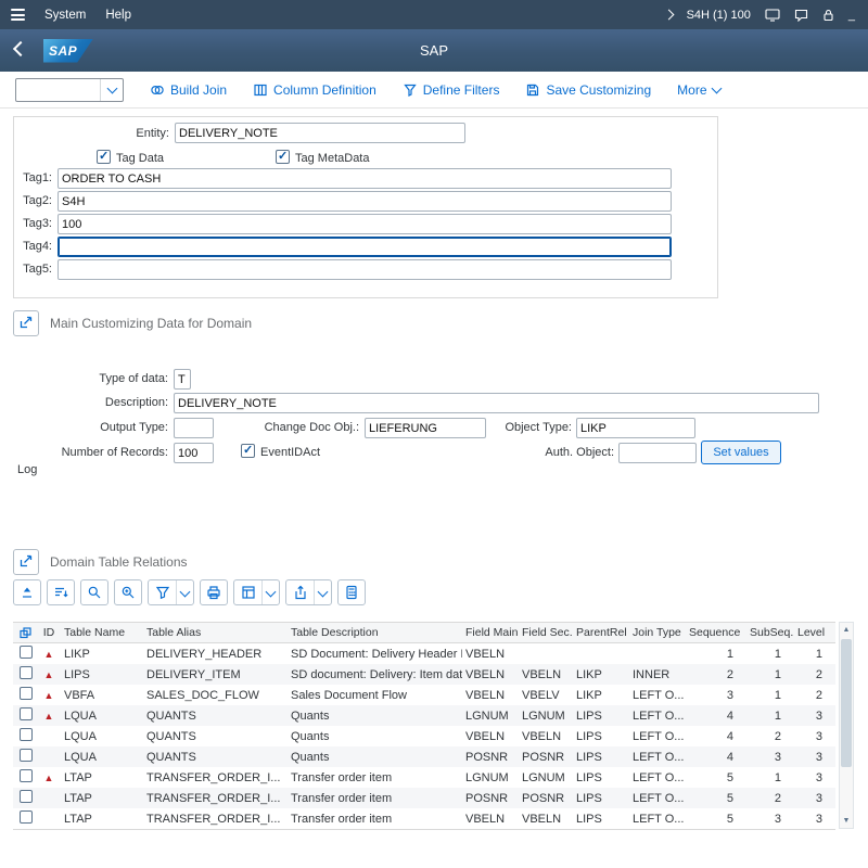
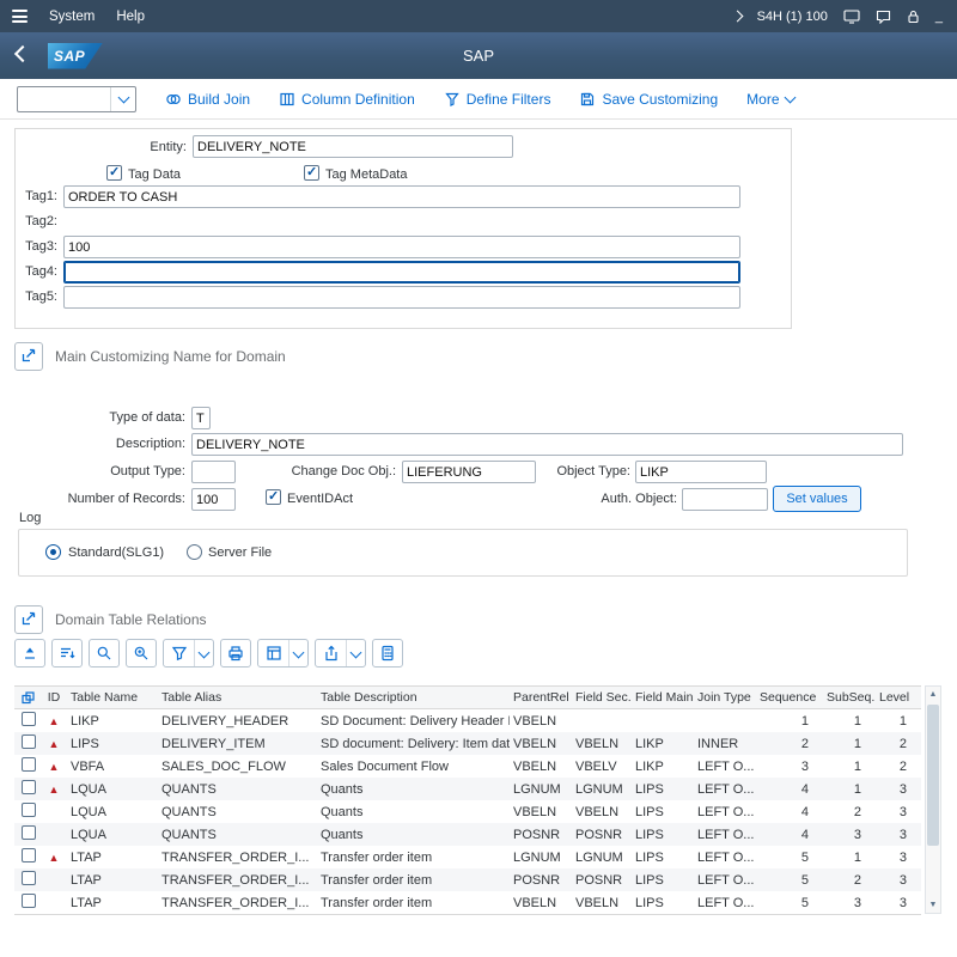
  System
  Help
  S4H (1) 100
  _
  SAP
  SAP
  Build Join
  Column Definition
  Define Filters
  Save Customizing
  More
  Entity:
  DELIVERY_NOTE
  Tag Data
  Tag MetaData
  Tag1:
  ORDER TO CASH
  Tag2:
- S4H
  Tag3:
  100
  Tag4:
  Tag5:
- Main Customizing Data for Domain
+ Main Customizing Name for Domain
  Type of data:
  T
  Description:
  DELIVERY_NOTE
  Output Type:
  Change Doc Obj.:
  LIEFERUNG
  Object Type:
  LIKP
  Number of Records:
  100
  EventIDAct
  Auth. Object:
  Set values
  Log
+ Standard(SLG1)
+ Server File
  Domain Table Relations
  ID
  Table Name
  Table Alias
  Table Description
- Field Main
+ ParentRel
  Field Sec.
- ParentRel
+ Field Main
  Join Type
  Sequence
  SubSeq.
  Level
  ▲
  LIKP
  DELIVERY_HEADER
  SD Document: Delivery Header
  VBELN
  1
  1
  1
  ▲
  LIPS
  DELIVERY_ITEM
  SD document: Delivery: Item dat
  VBELN
  VBELN
  LIKP
  INNER
  2
  1
  2
  ▲
  VBFA
  SALES_DOC_FLOW
  Sales Document Flow
  VBELN
  VBELV
  LIKP
  LEFT O...
  3
  1
  2
  ▲
  LQUA
  QUANTS
  Quants
  LGNUM
  LGNUM
  LIPS
  LEFT O...
  4
  1
  3
  LQUA
  QUANTS
  Quants
  VBELN
  VBELN
  LIPS
  LEFT O...
  4
  2
  3
  LQUA
  QUANTS
  Quants
  POSNR
  POSNR
  LIPS
  LEFT O...
  4
  3
  3
  ▲
  LTAP
  TRANSFER_ORDER_I...
  Transfer order item
  LGNUM
  LGNUM
  LIPS
  LEFT O...
  5
  1
  3
  LTAP
  TRANSFER_ORDER_I...
  Transfer order item
  POSNR
  POSNR
  LIPS
  LEFT O...
  5
  2
  3
  LTAP
  TRANSFER_ORDER_I...
  Transfer order item
  VBELN
  VBELN
  LIPS
  LEFT O...
  5
  3
  3
